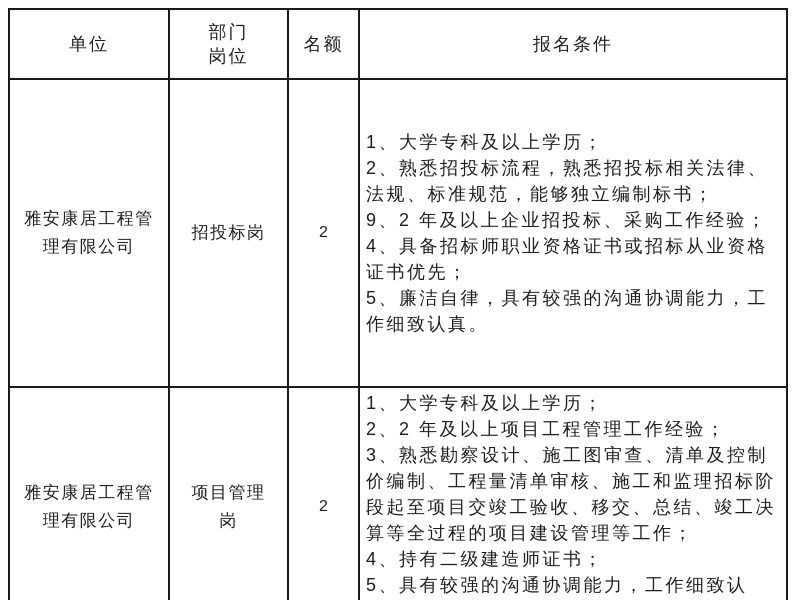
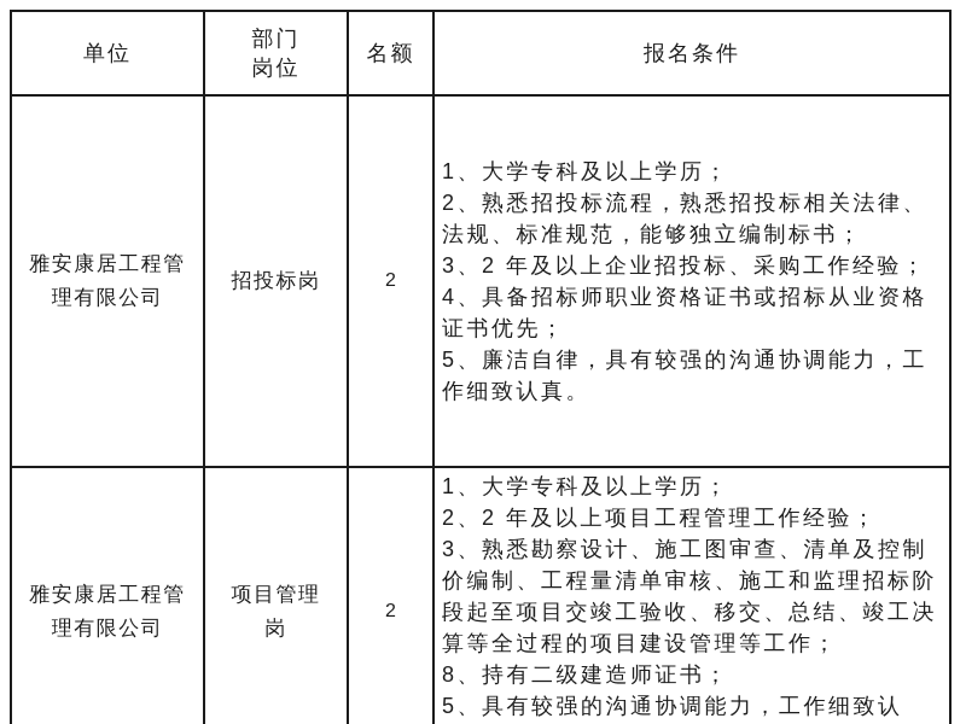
  单位	部门 岗位	名额	报名条件
- 雅安康居工程管理有限公司	招投标岗	2	1、大学专科及以上学历； 2、熟悉招投标流程，熟悉招投标相关法律、法规、标准规范，能够独立编制标书； 9、2 年及以上企业招投标、采购工作经验； 4、具备招标师职业资格证书或招标从业资格证书优先； 5、廉洁自律，具有较强的沟通协调能力，工作细致认真。
+ 雅安康居工程管理有限公司	招投标岗	2	1、大学专科及以上学历； 2、熟悉招投标流程，熟悉招投标相关法律、法规、标准规范，能够独立编制标书； 3、2 年及以上企业招投标、采购工作经验； 4、具备招标师职业资格证书或招标从业资格证书优先； 5、廉洁自律，具有较强的沟通协调能力，工作细致认真。
- 雅安康居工程管理有限公司	项目管理岗	2	1、大学专科及以上学历； 2、2 年及以上项目工程管理工作经验； 3、熟悉勘察设计、施工图审查、清单及控制价编制、工程量清单审核、施工和监理招标阶段起至项目交竣工验收、移交、总结、竣工决算等全过程的项目建设管理等工作； 4、持有二级建造师证书； 5、具有较强的沟通协调能力，工作细致认
+ 雅安康居工程管理有限公司	项目管理岗	2	1、大学专科及以上学历； 2、2 年及以上项目工程管理工作经验； 3、熟悉勘察设计、施工图审查、清单及控制价编制、工程量清单审核、施工和监理招标阶段起至项目交竣工验收、移交、总结、竣工决算等全过程的项目建设管理等工作； 8、持有二级建造师证书； 5、具有较强的沟通协调能力，工作细致认
